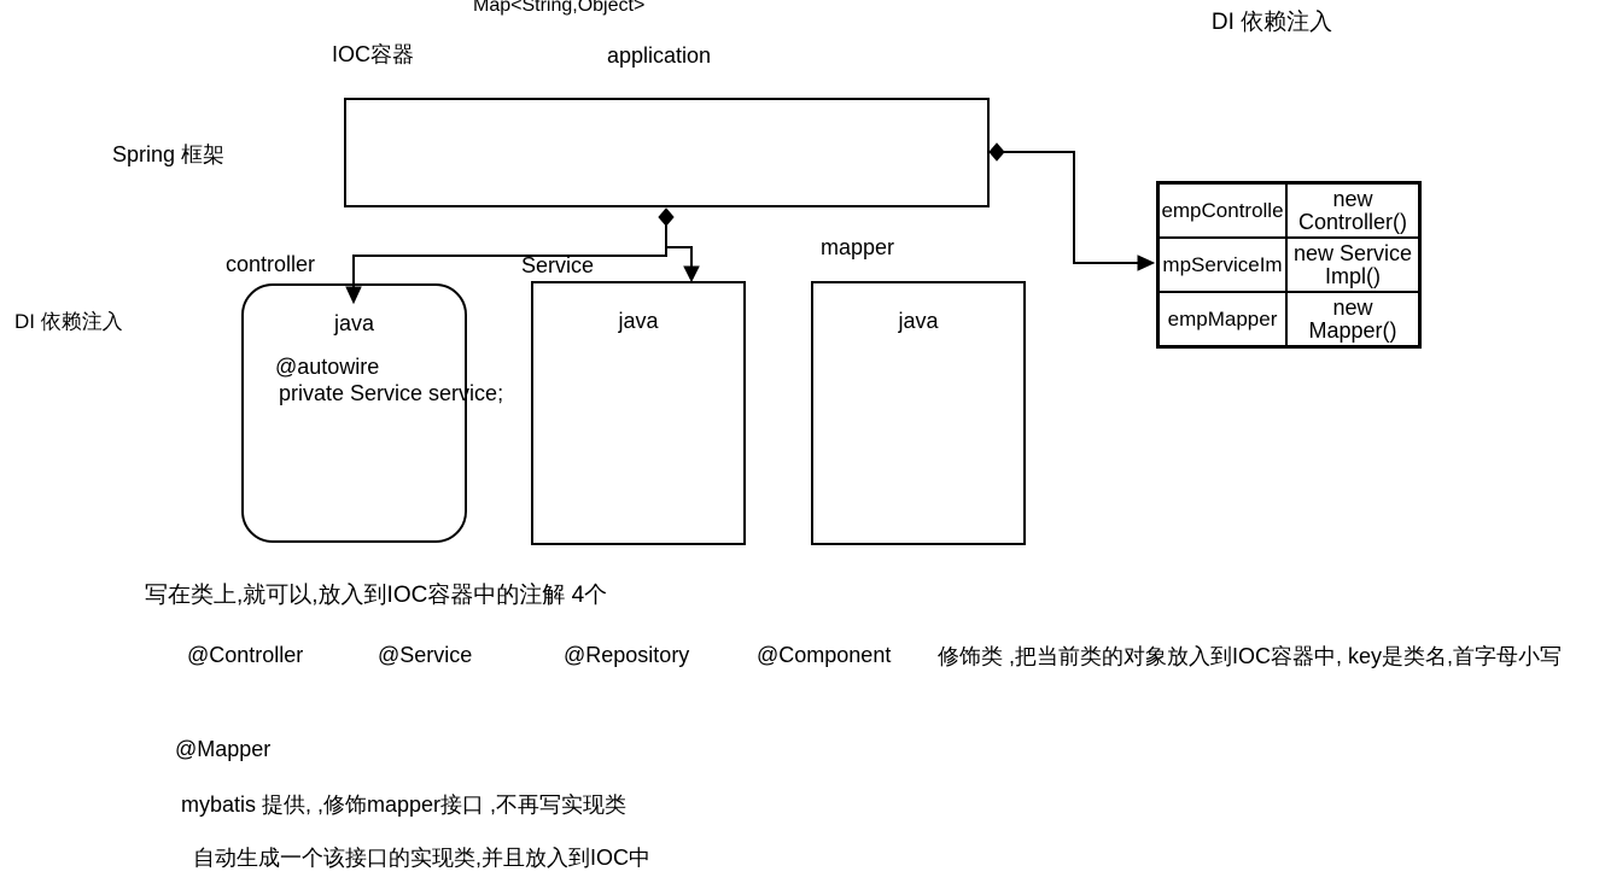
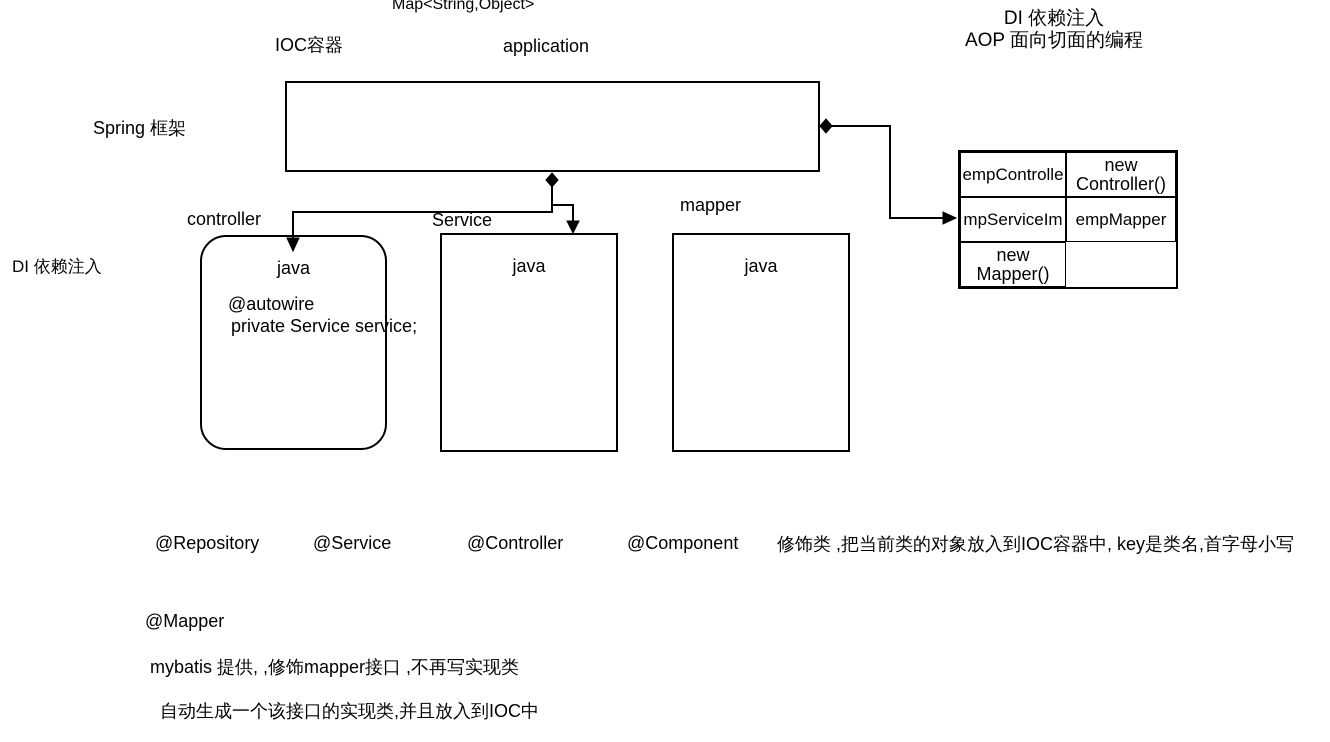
  Map<String,Object>
  IOC容器
  application
  DI 依赖注入
+ AOP 面向切面的编程
  Spring 框架
  DI 依赖注入
  controller
  java
  @autowire
  private Service service;
  Service
  java
  mapper
  java
  empControlle
  new
  Controller()
  mpServiceIm
- new Service
- Impl()
  empMapper
  new
  Mapper()
- 写在类上,就可以,放入到IOC容器中的注解 4个
- @Controller
+ @Repository
  @Service
- @Repository
+ @Controller
  @Component
  修饰类 ,把当前类的对象放入到IOC容器中, key是类名,首字母小写
  @Mapper
  mybatis 提供, ,修饰mapper接口 ,不再写实现类
  自动生成一个该接口的实现类,并且放入到IOC中
